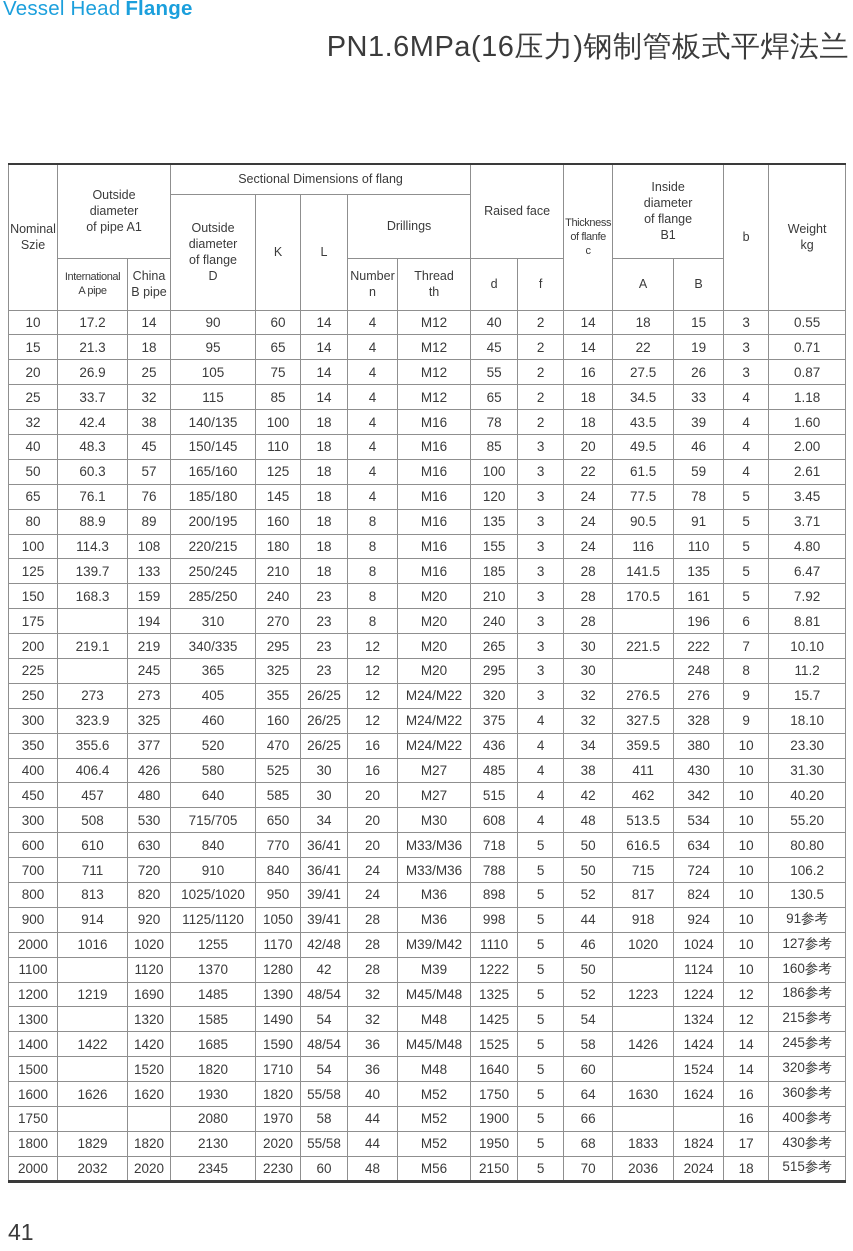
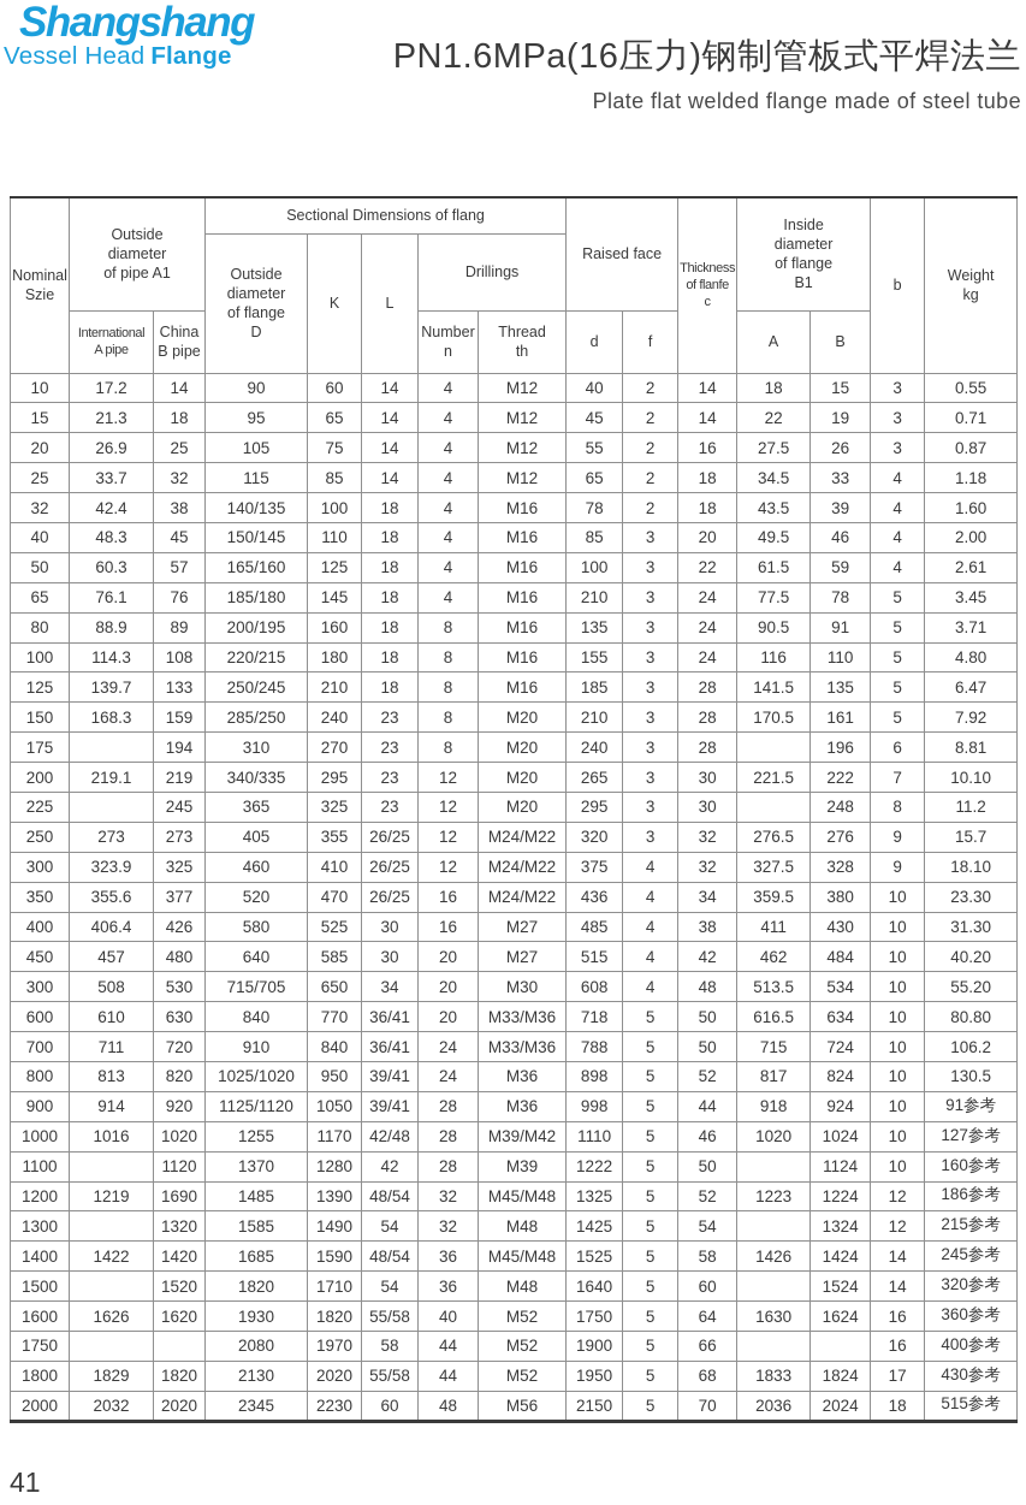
+ Shangshang
  Vessel Head Flange
  PN1.6MPa(16压力)钢制管板式平焊法兰
+ Plate flat welded flange made of steel tube
  Nominal Szie	Outside diameter of pipe A1	Sectional Dimensions of flang	Raised face	Thickness of flanfe c	Inside diameter of flange B1	b	Weight kg
  Outside diameter of flange D	K	L	Drillings
  International A pipe	China B pipe	Number n	Thread th	d	f	A	B
  10	17.2	14	90	60	14	4	M12	40	2	14	18	15	3	0.55
  15	21.3	18	95	65	14	4	M12	45	2	14	22	19	3	0.71
  20	26.9	25	105	75	14	4	M12	55	2	16	27.5	26	3	0.87
  25	33.7	32	115	85	14	4	M12	65	2	18	34.5	33	4	1.18
  32	42.4	38	140/135	100	18	4	M16	78	2	18	43.5	39	4	1.60
  40	48.3	45	150/145	110	18	4	M16	85	3	20	49.5	46	4	2.00
  50	60.3	57	165/160	125	18	4	M16	100	3	22	61.5	59	4	2.61
- 65	76.1	76	185/180	145	18	4	M16	120	3	24	77.5	78	5	3.45
+ 65	76.1	76	185/180	145	18	4	M16	210	3	24	77.5	78	5	3.45
  80	88.9	89	200/195	160	18	8	M16	135	3	24	90.5	91	5	3.71
  100	114.3	108	220/215	180	18	8	M16	155	3	24	116	110	5	4.80
  125	139.7	133	250/245	210	18	8	M16	185	3	28	141.5	135	5	6.47
  150	168.3	159	285/250	240	23	8	M20	210	3	28	170.5	161	5	7.92
  175		194	310	270	23	8	M20	240	3	28		196	6	8.81
  200	219.1	219	340/335	295	23	12	M20	265	3	30	221.5	222	7	10.10
  225		245	365	325	23	12	M20	295	3	30		248	8	11.2
  250	273	273	405	355	26/25	12	M24/M22	320	3	32	276.5	276	9	15.7
- 300	323.9	325	460	160	26/25	12	M24/M22	375	4	32	327.5	328	9	18.10
+ 300	323.9	325	460	410	26/25	12	M24/M22	375	4	32	327.5	328	9	18.10
  350	355.6	377	520	470	26/25	16	M24/M22	436	4	34	359.5	380	10	23.30
  400	406.4	426	580	525	30	16	M27	485	4	38	411	430	10	31.30
- 450	457	480	640	585	30	20	M27	515	4	42	462	342	10	40.20
+ 450	457	480	640	585	30	20	M27	515	4	42	462	484	10	40.20
  300	508	530	715/705	650	34	20	M30	608	4	48	513.5	534	10	55.20
  600	610	630	840	770	36/41	20	M33/M36	718	5	50	616.5	634	10	80.80
  700	711	720	910	840	36/41	24	M33/M36	788	5	50	715	724	10	106.2
  800	813	820	1025/1020	950	39/41	24	M36	898	5	52	817	824	10	130.5
  900	914	920	1125/1120	1050	39/41	28	M36	998	5	44	918	924	10	91参考
- 2000	1016	1020	1255	1170	42/48	28	M39/M42	1110	5	46	1020	1024	10	127参考
+ 1000	1016	1020	1255	1170	42/48	28	M39/M42	1110	5	46	1020	1024	10	127参考
  1100		1120	1370	1280	42	28	M39	1222	5	50		1124	10	160参考
  1200	1219	1690	1485	1390	48/54	32	M45/M48	1325	5	52	1223	1224	12	186参考
  1300		1320	1585	1490	54	32	M48	1425	5	54		1324	12	215参考
  1400	1422	1420	1685	1590	48/54	36	M45/M48	1525	5	58	1426	1424	14	245参考
  1500		1520	1820	1710	54	36	M48	1640	5	60		1524	14	320参考
  1600	1626	1620	1930	1820	55/58	40	M52	1750	5	64	1630	1624	16	360参考
  1750			2080	1970	58	44	M52	1900	5	66			16	400参考
  1800	1829	1820	2130	2020	55/58	44	M52	1950	5	68	1833	1824	17	430参考
  2000	2032	2020	2345	2230	60	48	M56	2150	5	70	2036	2024	18	515参考
  41
